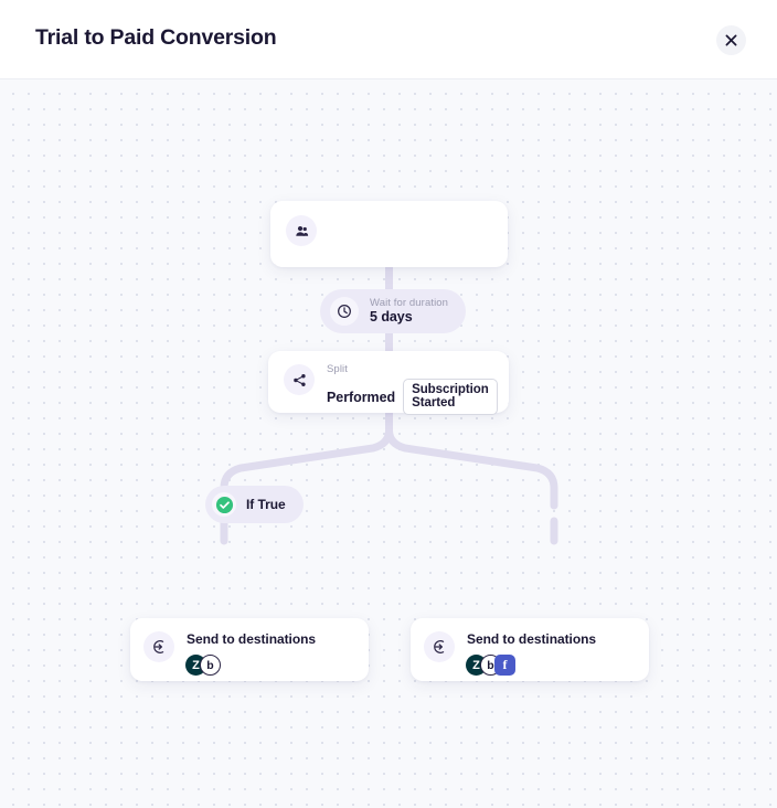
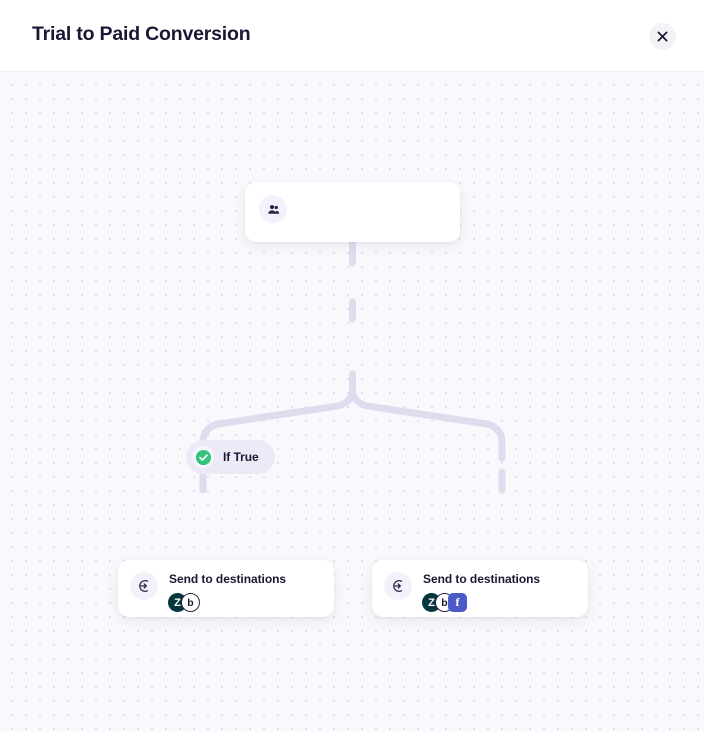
  Trial to Paid Conversion
- Wait for duration
- 5 days
- Split
- Performed
- Subscription Started
  If True
  Send to destinations
  Z
  b
  Send to destinations
  Z
  b
  f
